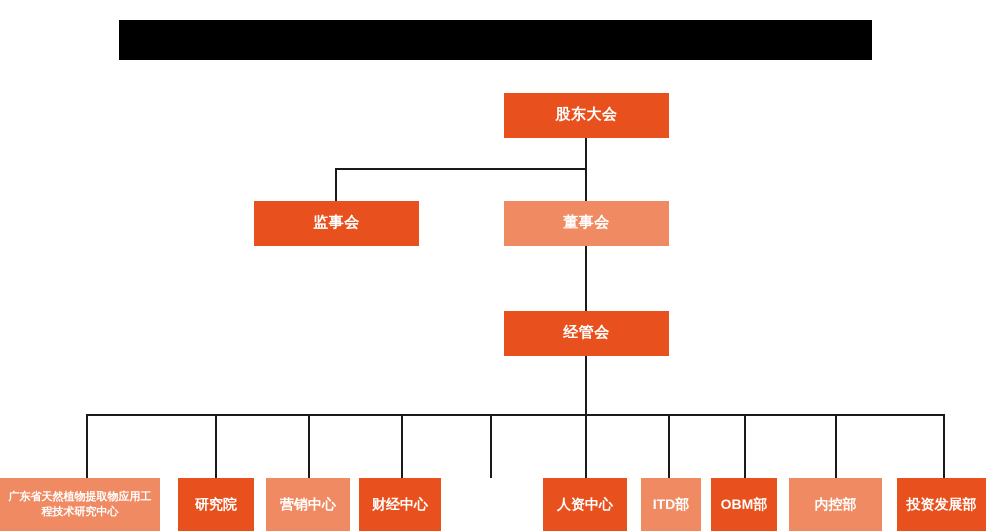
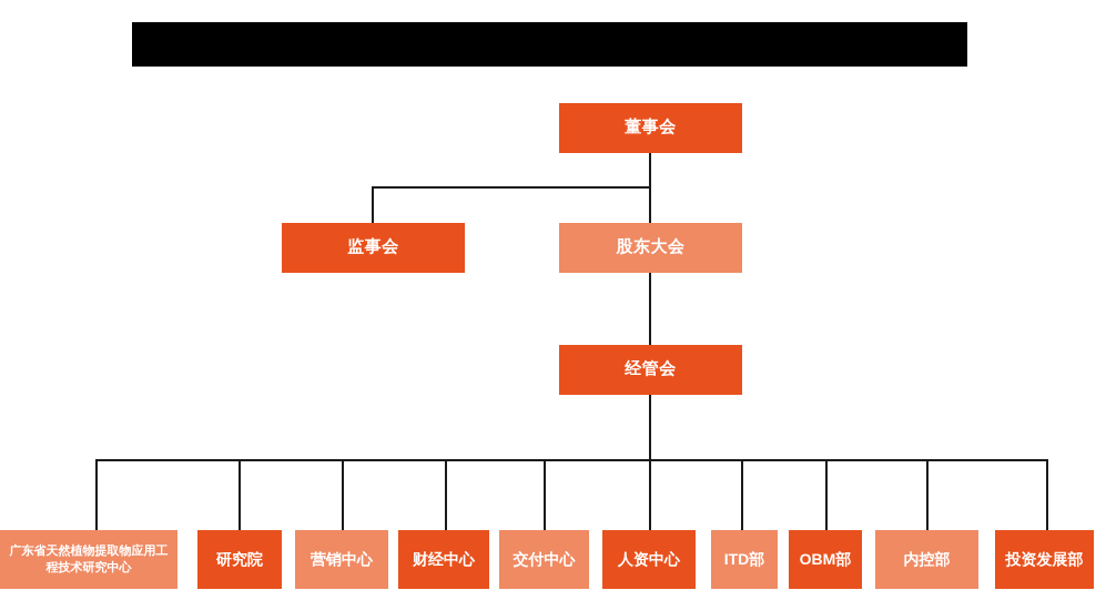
- 股东大会
+ 董事会
  监事会
- 董事会
+ 股东大会
  经管会
  广东省天然植物提取物应用工程技术研究中心
  研究院
  营销中心
  财经中心
+ 交付中心
  人资中心
  ITD部
  OBM部
  内控部
  投资发展部
